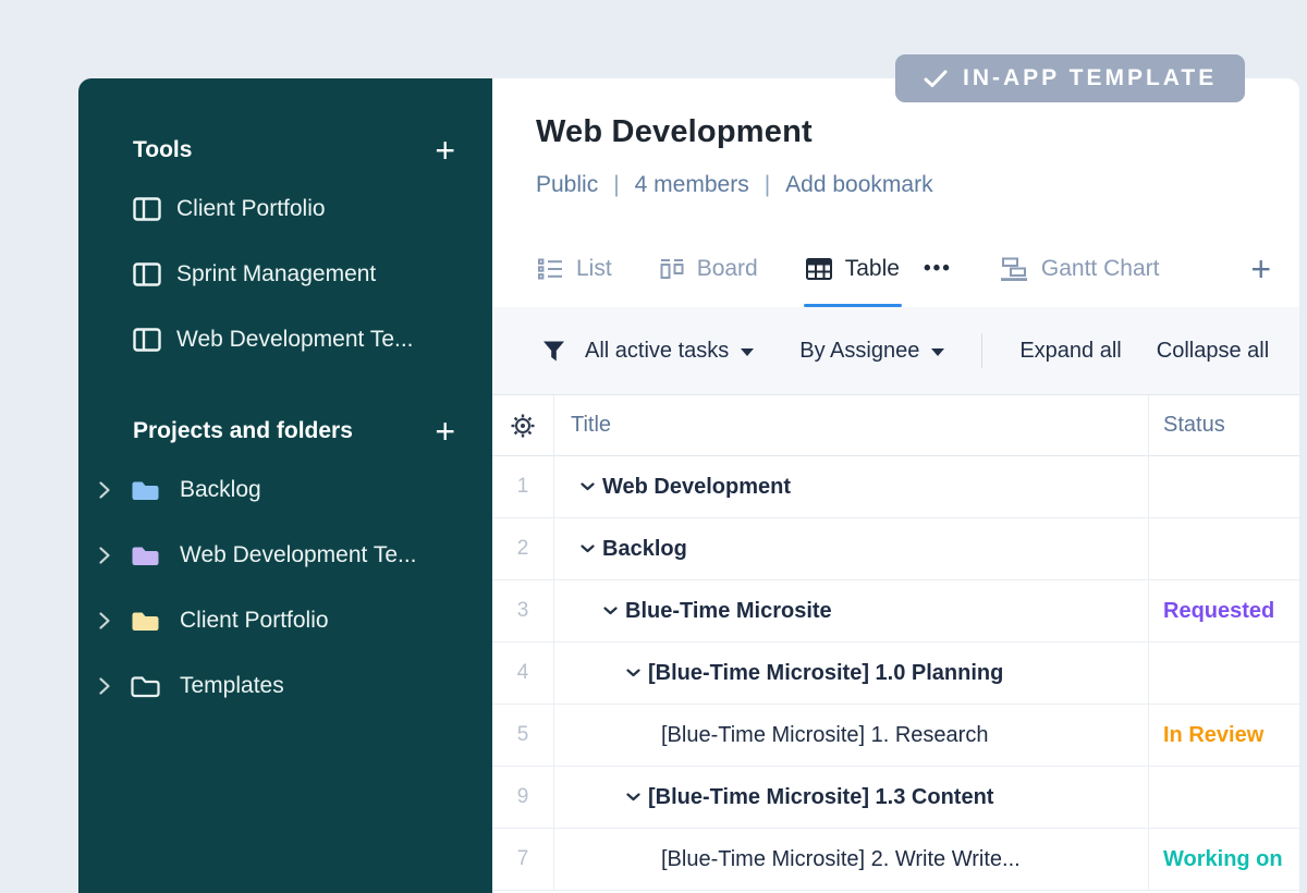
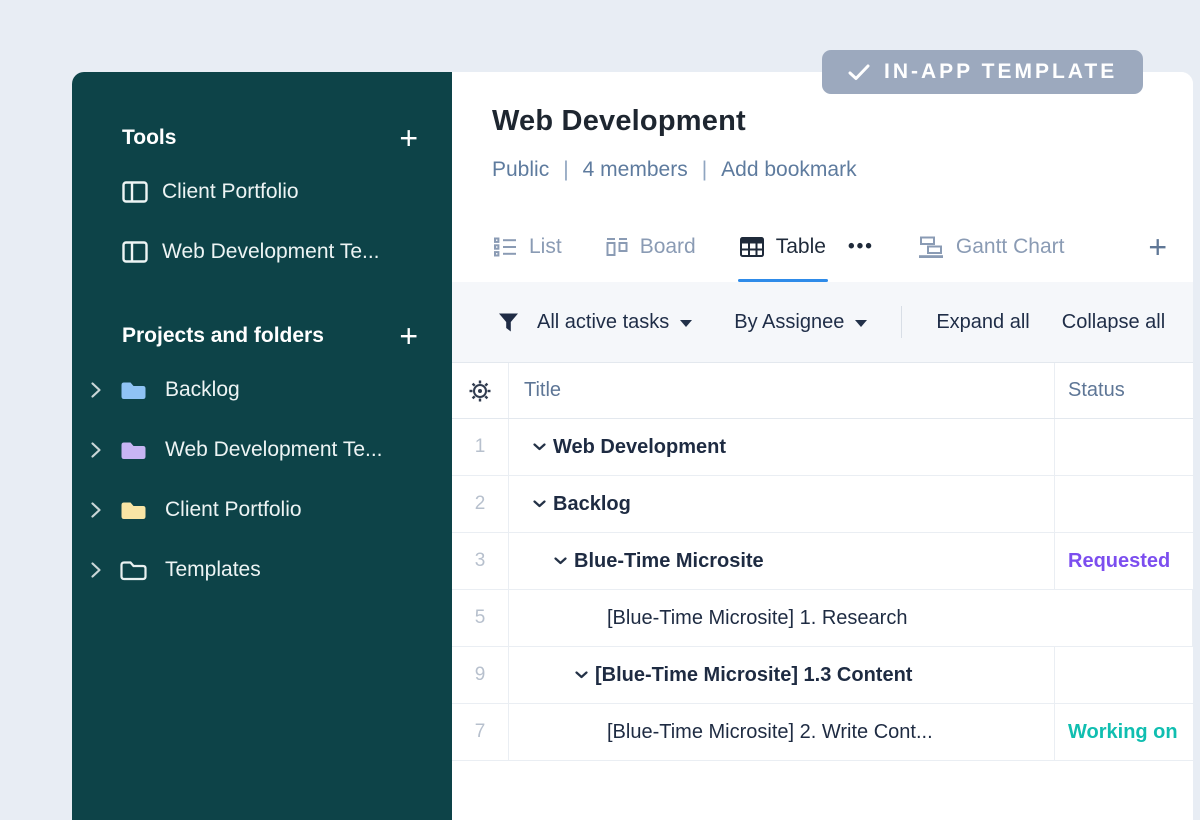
  Tools
  +
  Client Portfolio
- Sprint Management
  Web Development Te...
  Projects and folders
  +
  Backlog
  Web Development Te...
  Client Portfolio
  Templates
  Web Development
  Public
  |
  4 members
  |
  Add bookmark
  List
  Board
  Table
  •••
  Gantt Chart
  +
  All active tasks
  By Assignee
  Expand all
  Collapse all
  Title
  Status
  1
  Web Development
  2
  Backlog
  3
  Blue-Time Microsite
  Requested
- 4
- [Blue-Time Microsite] 1.0 Planning
  5
  [Blue-Time Microsite] 1. Research
- In Review
  9
  [Blue-Time Microsite] 1.3 Content
  7
- [Blue-Time Microsite] 2. Write Write...
+ [Blue-Time Microsite] 2. Write Cont...
  Working on
  IN-APP TEMPLATE
